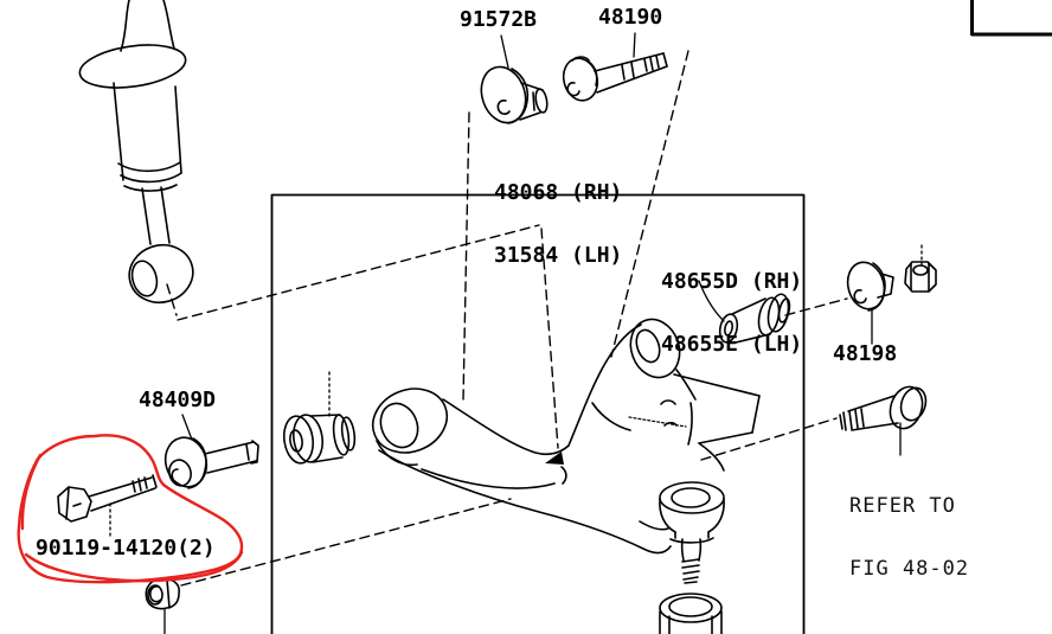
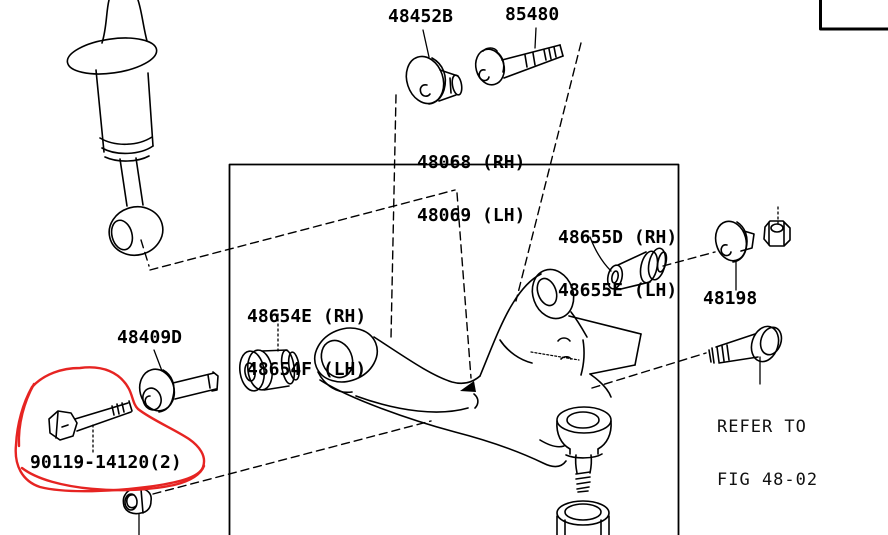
- 91572B
+ 48452B
- 48190
+ 85480
  48068 (RH)
- 31584 (LH)
+ 48069 (LH)
  48655D (RH)
  48655E (LH)
  48198
+ 48654E (RH)
+ 48654F (LH)
  48409D
  90119-14120(2)
  REFER TO
  FIG 48-02
